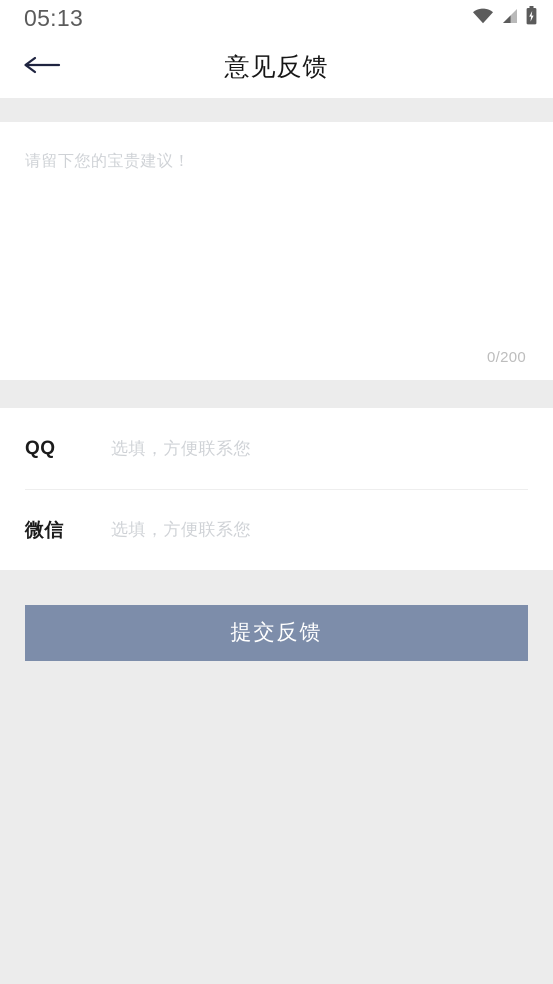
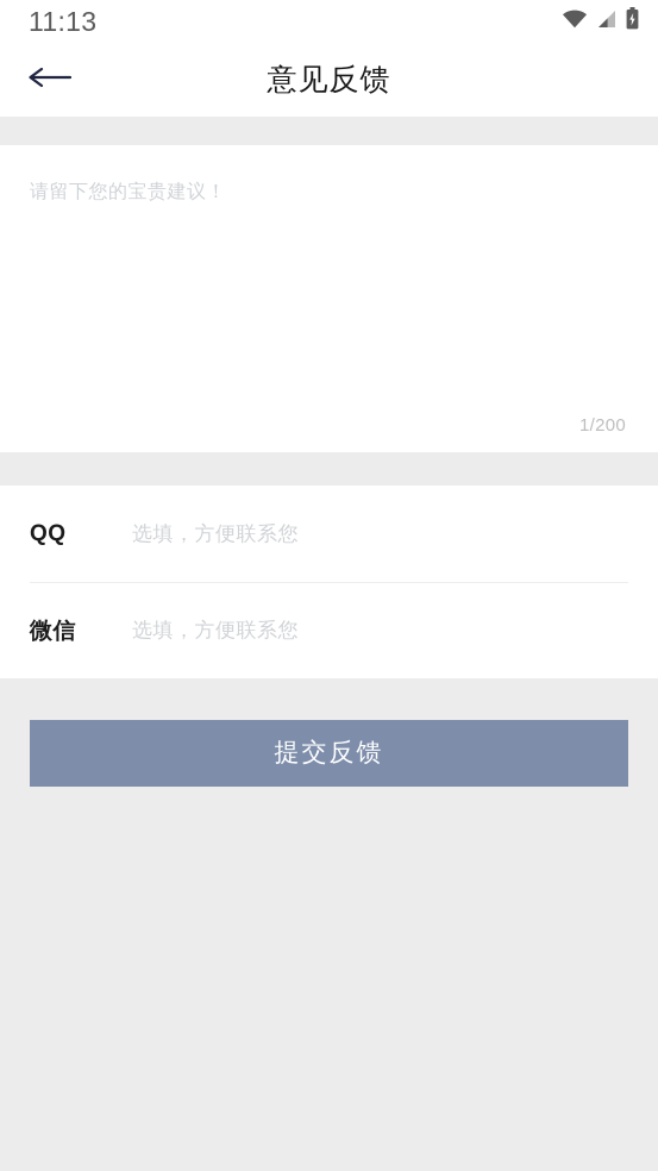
- 05:13
+ 11:13
  意见反馈
  请留下您的宝贵建议！
- 0/200
+ 1/200
  QQ
  选填，方便联系您
  微信
  选填，方便联系您
  提交反馈
